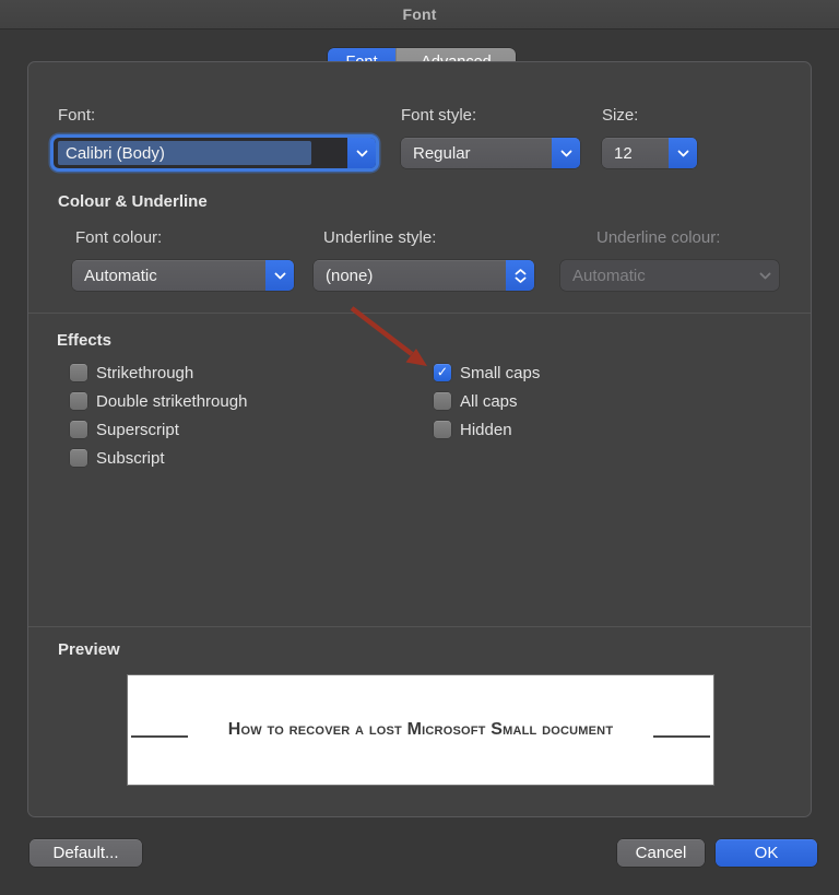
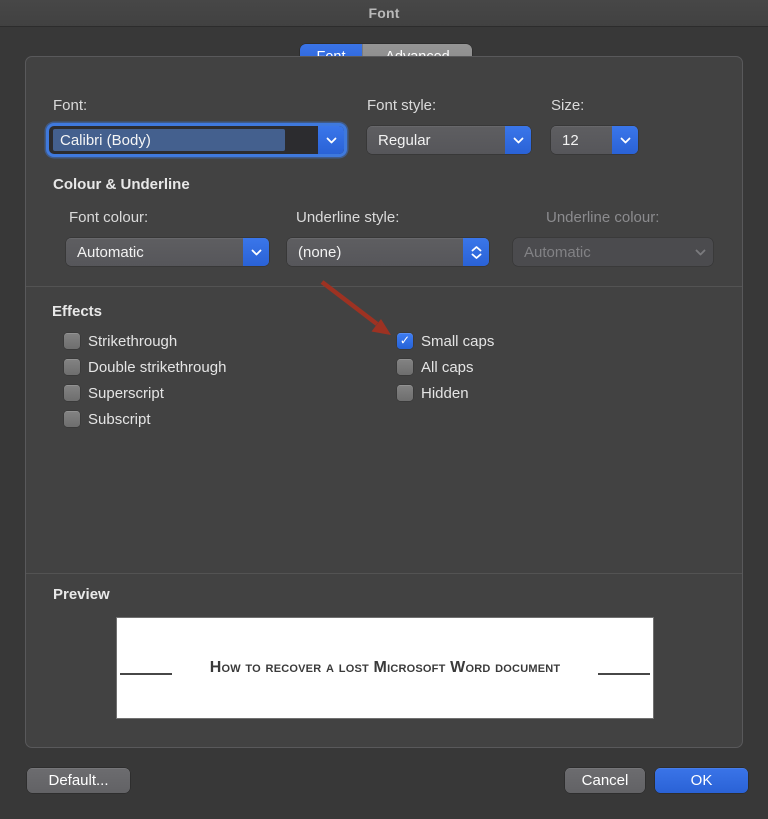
  Font
  Font:
  Calibri (Body)
  Font style:
  Regular
  Size:
  12
  Colour & Underline
  Font colour:
  Automatic
  Underline style:
  (none)
  Underline colour:
  Automatic
  Effects
  Strikethrough
  Double strikethrough
  Superscript
  Subscript
  ✓
  Small caps
  All caps
  Hidden
  Preview
- How to recover a lost Microsoft Small document
+ How to recover a lost Microsoft Word document
  Default...
  Cancel
  OK
